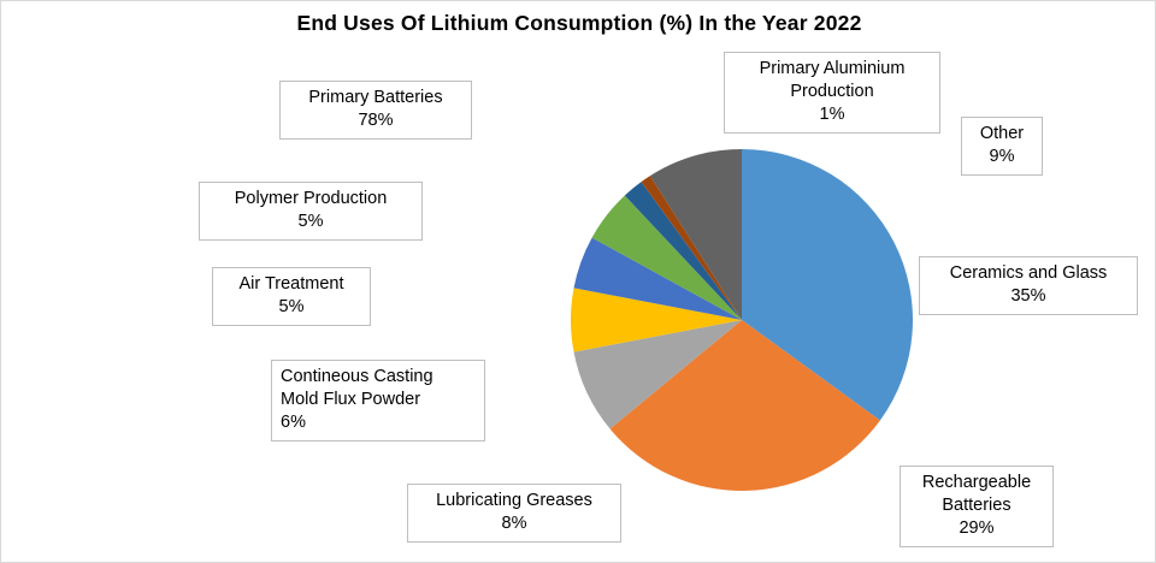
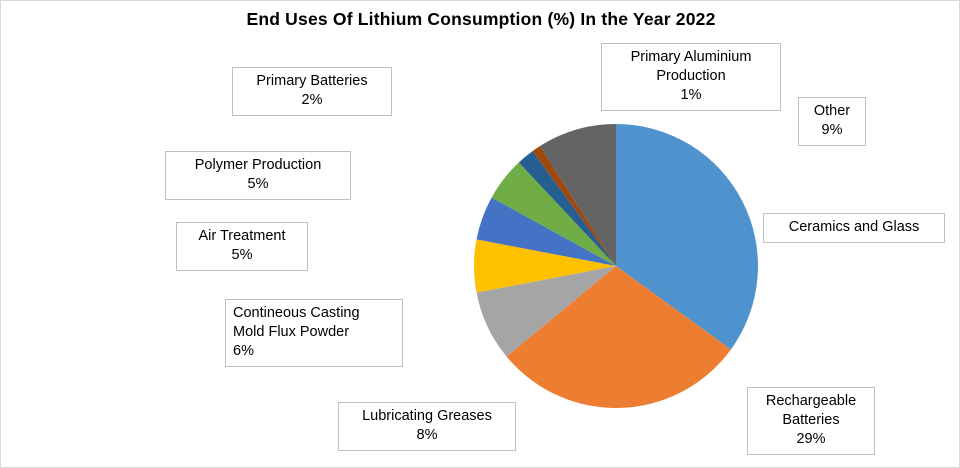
  End Uses Of Lithium Consumption (%) In the Year 2022
  Primary Aluminium
  Production
  1%
  Other
  9%
  Ceramics and Glass
- 35%
  Rechargeable
  Batteries
  29%
  Primary Batteries
- 78%
+ 2%
  Polymer Production
  5%
  Air Treatment
  5%
  Contineous Casting
  Mold Flux Powder
  6%
  Lubricating Greases
  8%
